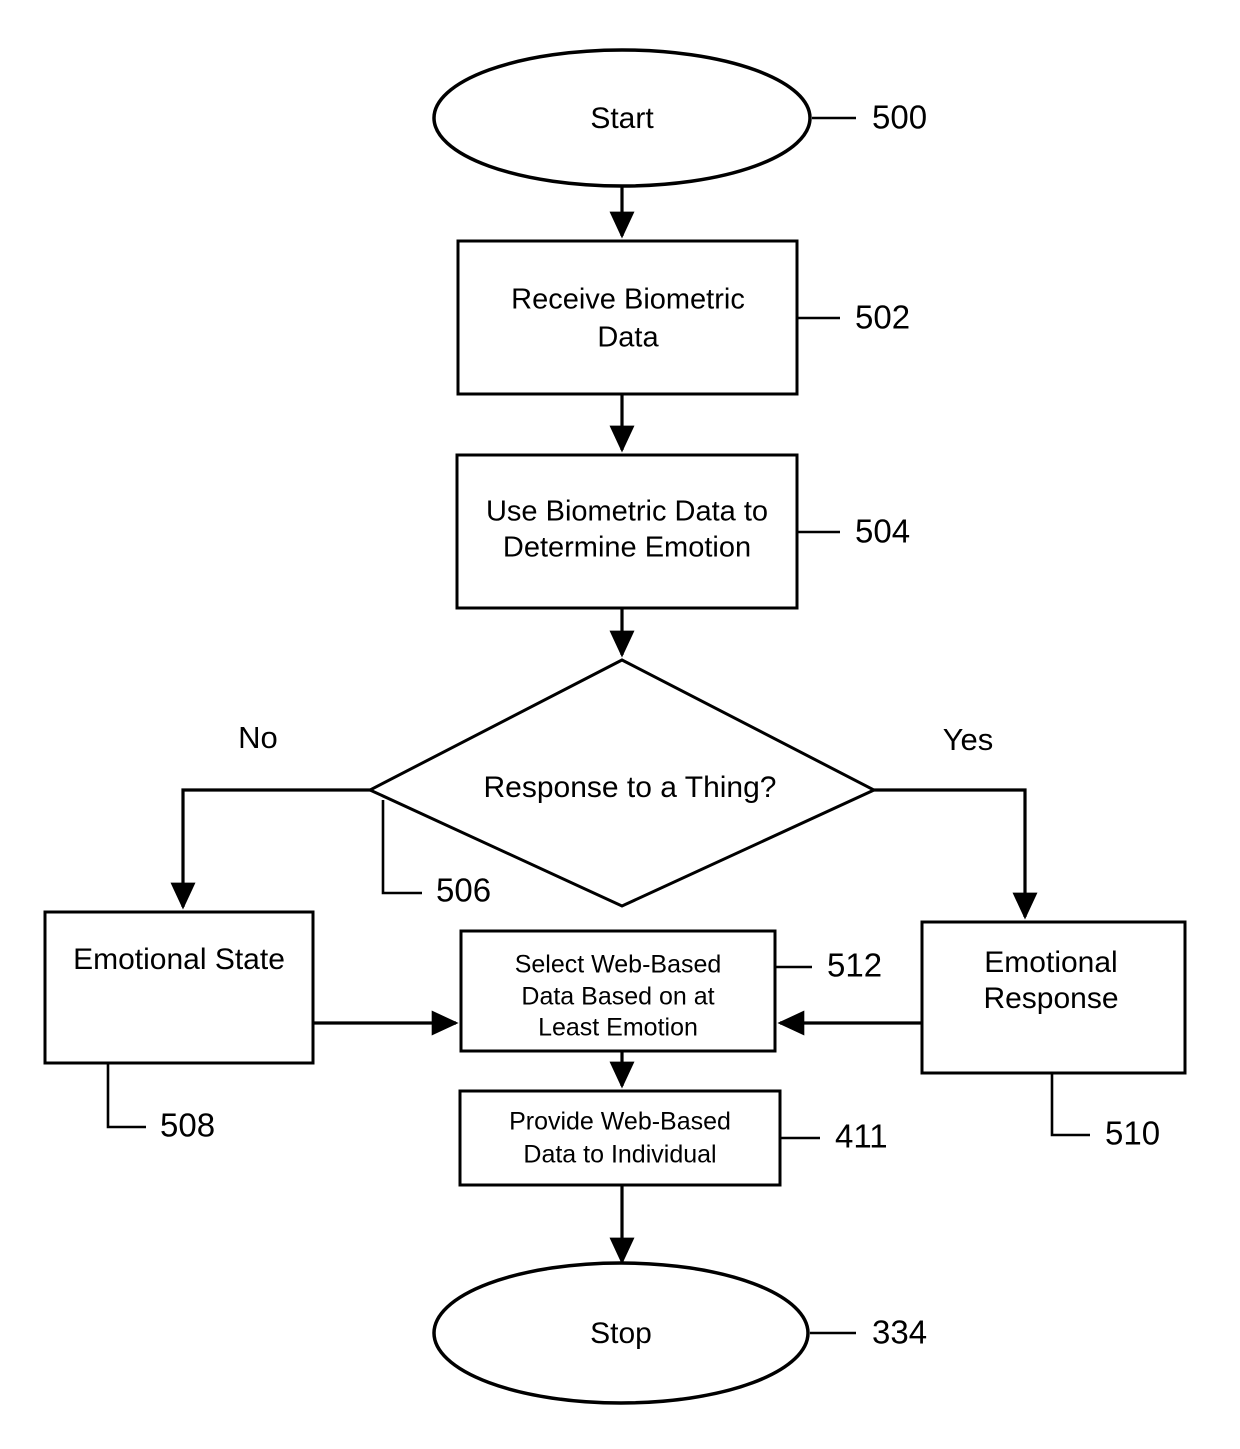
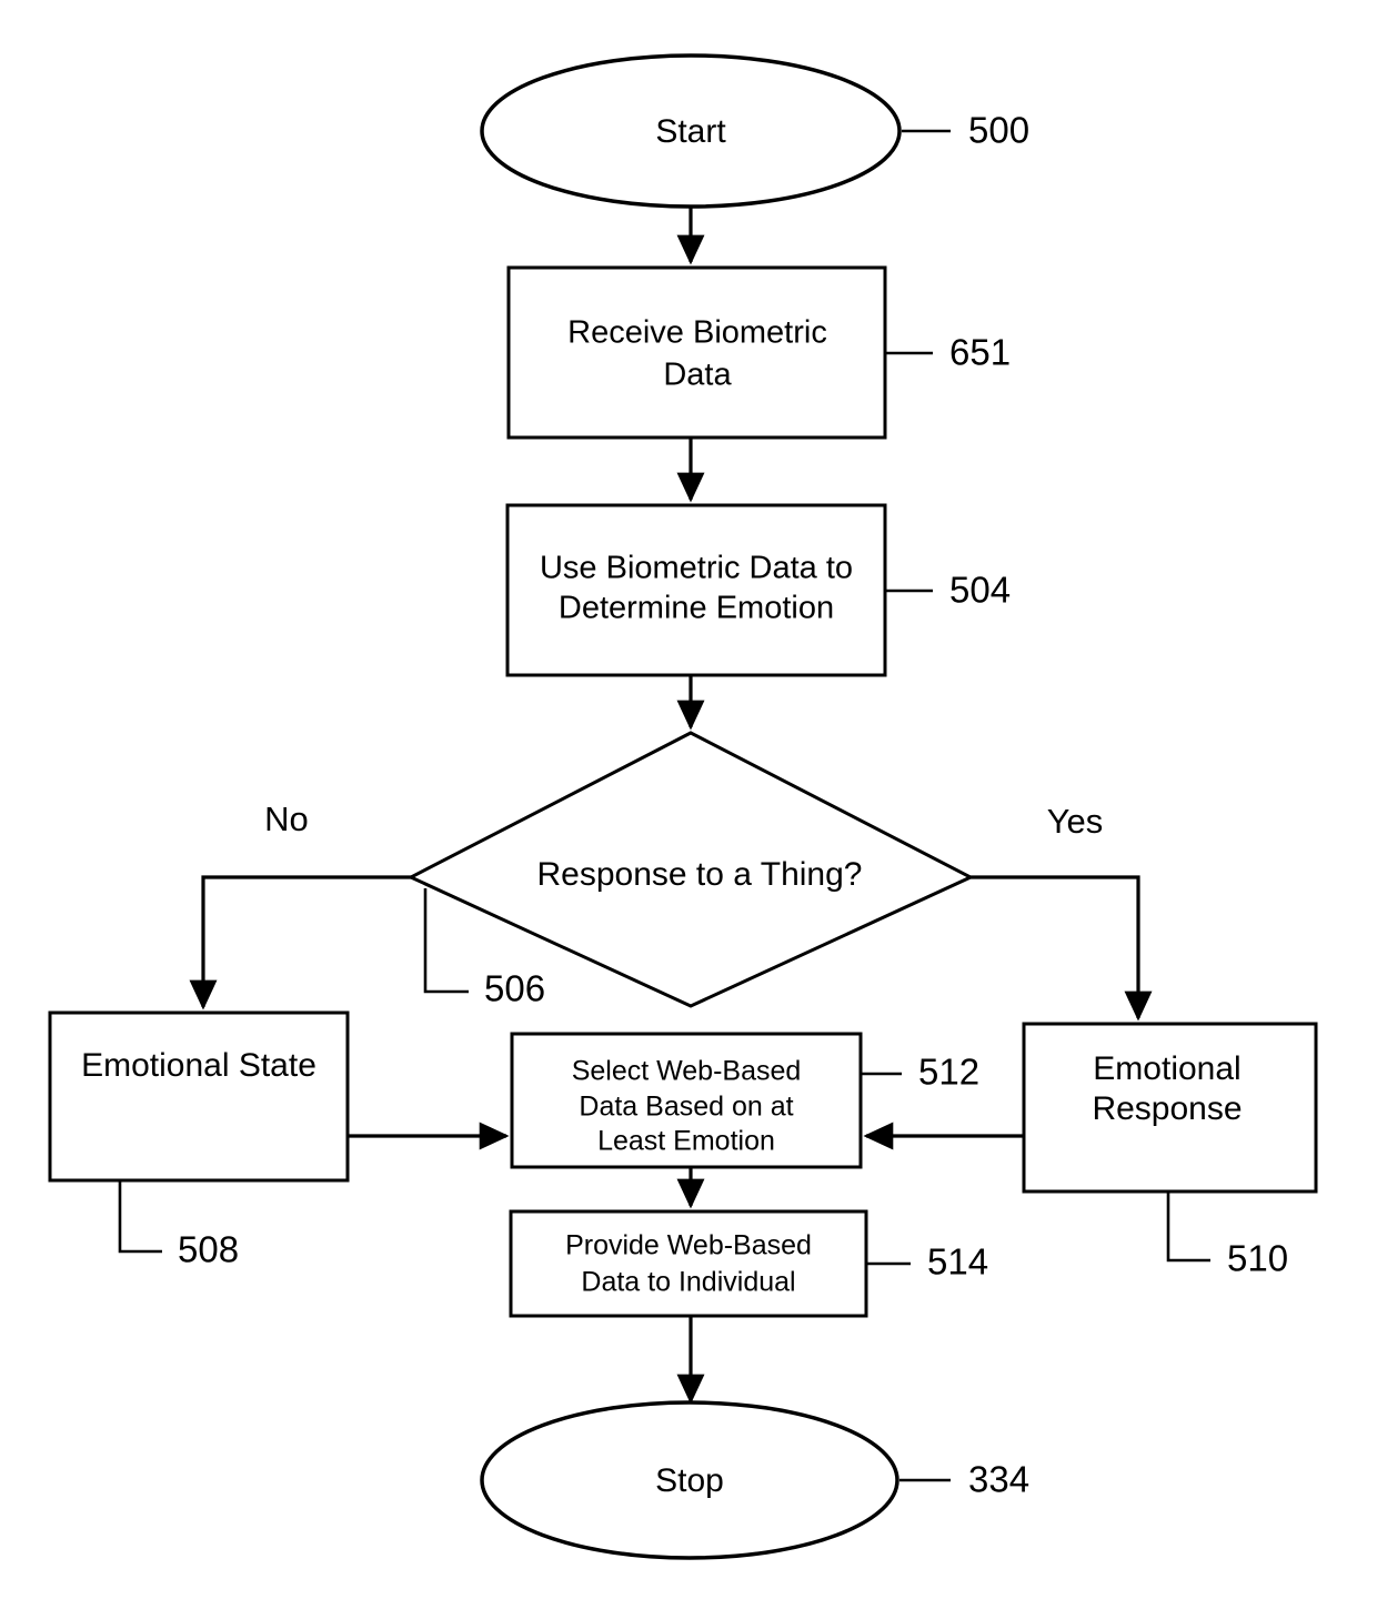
  Start
  500
  Receive Biometric
  Data
- 502
+ 651
  Use Biometric Data to
  Determine Emotion
  504
  Response to a Thing?
  506
  No
  Yes
  Emotional State
  508
  Select Web-Based
  Data Based on at
  Least Emotion
  512
  Emotional
  Response
  510
  Provide Web-Based
  Data to Individual
- 411
+ 514
  Stop
  334
